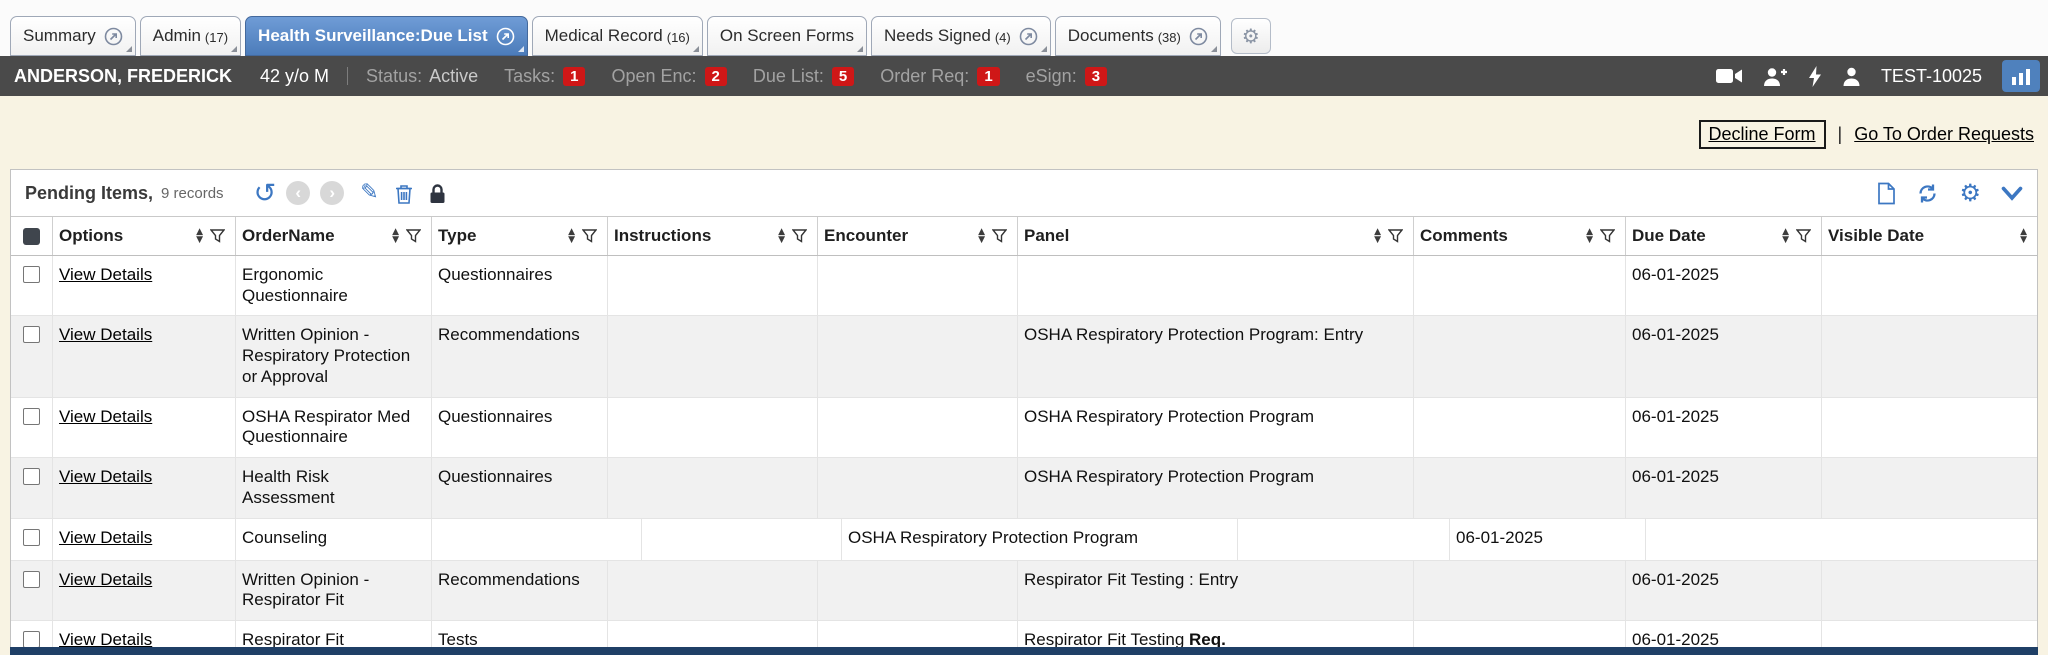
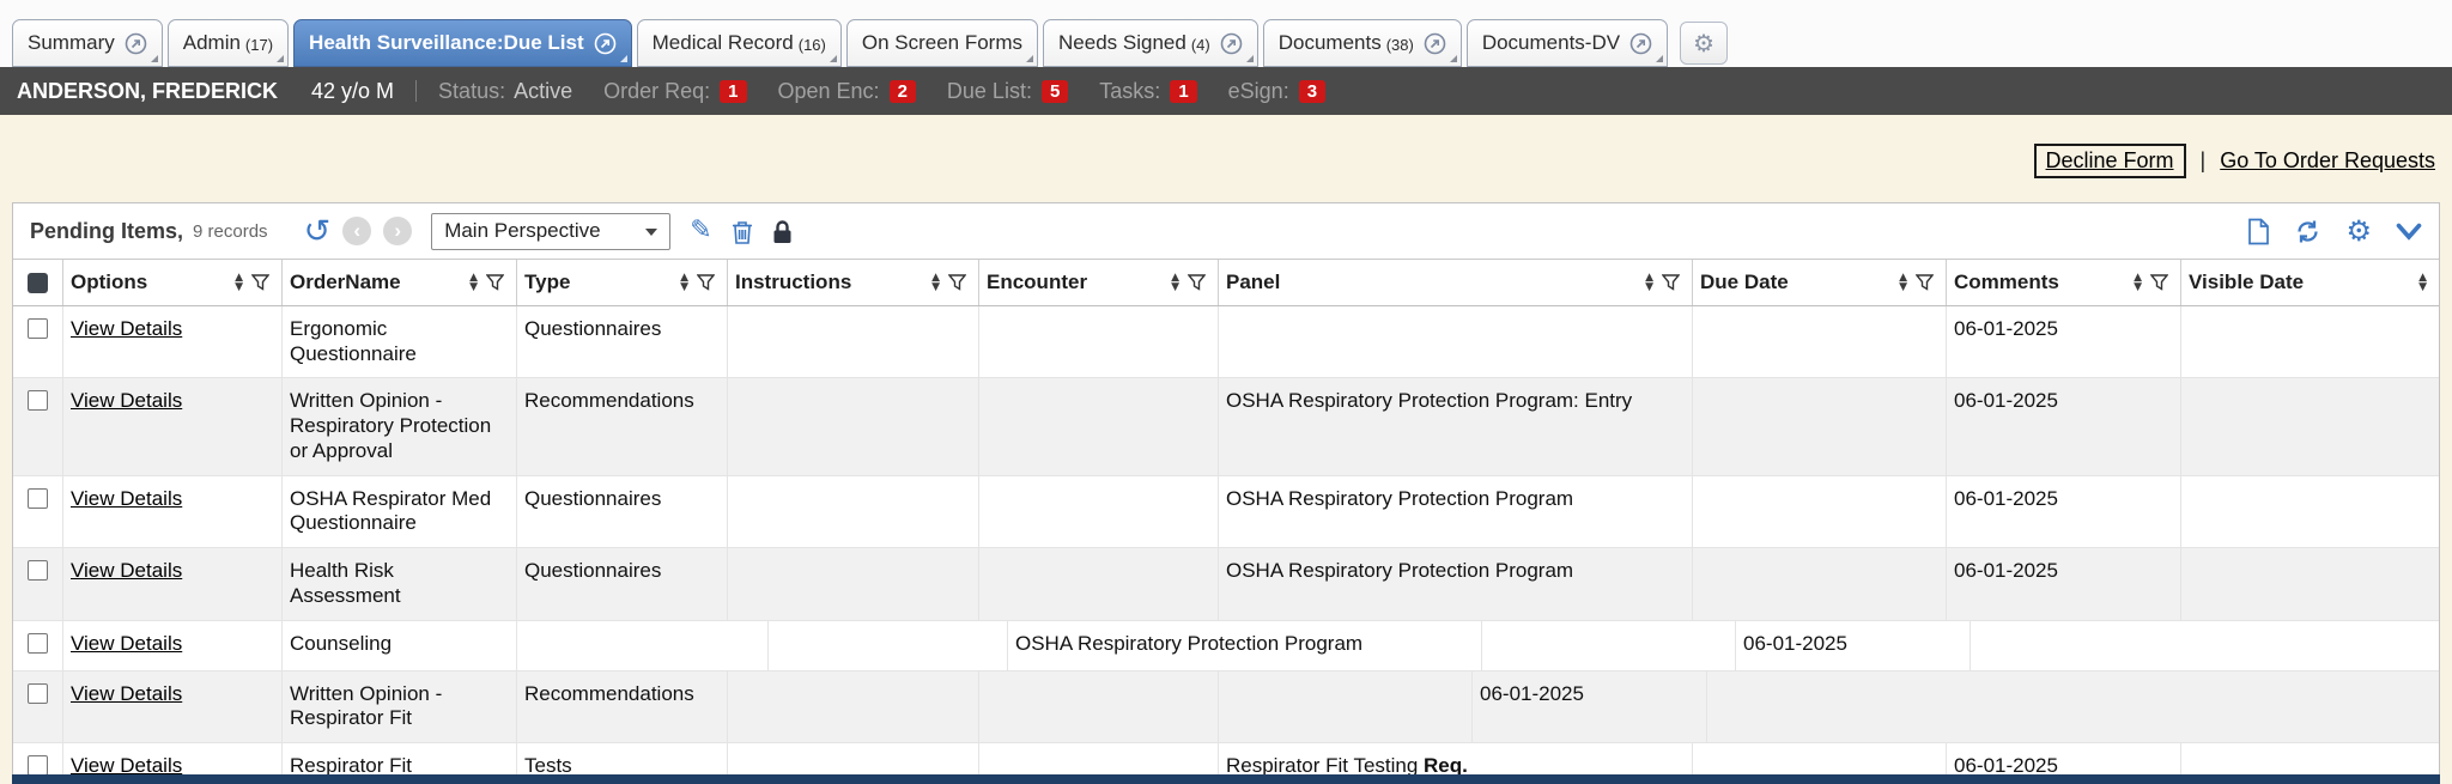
  Summary
  Admin
  (17)
  Health Surveillance:Due List
  Medical Record
  (16)
  On Screen Forms
  Needs Signed
  (4)
  Documents
  (38)
+ Documents-DV
  ⚙
  ANDERSON, FREDERICK
  42 y/o M
  Status:
  Active
- Tasks:
+ Order Req:
  1
  Open Enc:
  2
  Due List:
  5
- Order Req:
+ Tasks:
  1
  eSign:
  3
- TEST-10025
  Decline Form
  |
  Go To Order Requests
  Pending Items,
  9 records
  ↺
  ‹
  ›
+ Main Perspective
  ✎
  ⚙
  Options
  ▲
  ▼
  OrderName
  ▲
  ▼
  Type
  ▲
  ▼
  Instructions
  ▲
  ▼
  Encounter
  ▲
  ▼
  Panel
  ▲
  ▼
- Comments
+ Due Date
  ▲
  ▼
- Due Date
+ Comments
  ▲
  ▼
  Visible Date
  ▲
  ▼
  View Details
  Ergonomic
  Questionnaire
  Questionnaires
  06-01-2025
  View Details
  Written Opinion -
  Respiratory Protection
  or Approval
  Recommendations
  OSHA Respiratory Protection Program: Entry
  06-01-2025
  View Details
  OSHA Respirator Med
  Questionnaire
  Questionnaires
  OSHA Respiratory Protection Program
  06-01-2025
  View Details
  Health Risk
  Assessment
  Questionnaires
  OSHA Respiratory Protection Program
  06-01-2025
  View Details
  Counseling
  OSHA Respiratory Protection Program
  06-01-2025
  View Details
  Written Opinion -
  Respirator Fit
  Recommendations
- Respirator Fit Testing : Entry
  06-01-2025
  View Details
  Respirator Fit
  Tests
  Respirator Fit Testing Req.
  06-01-2025
